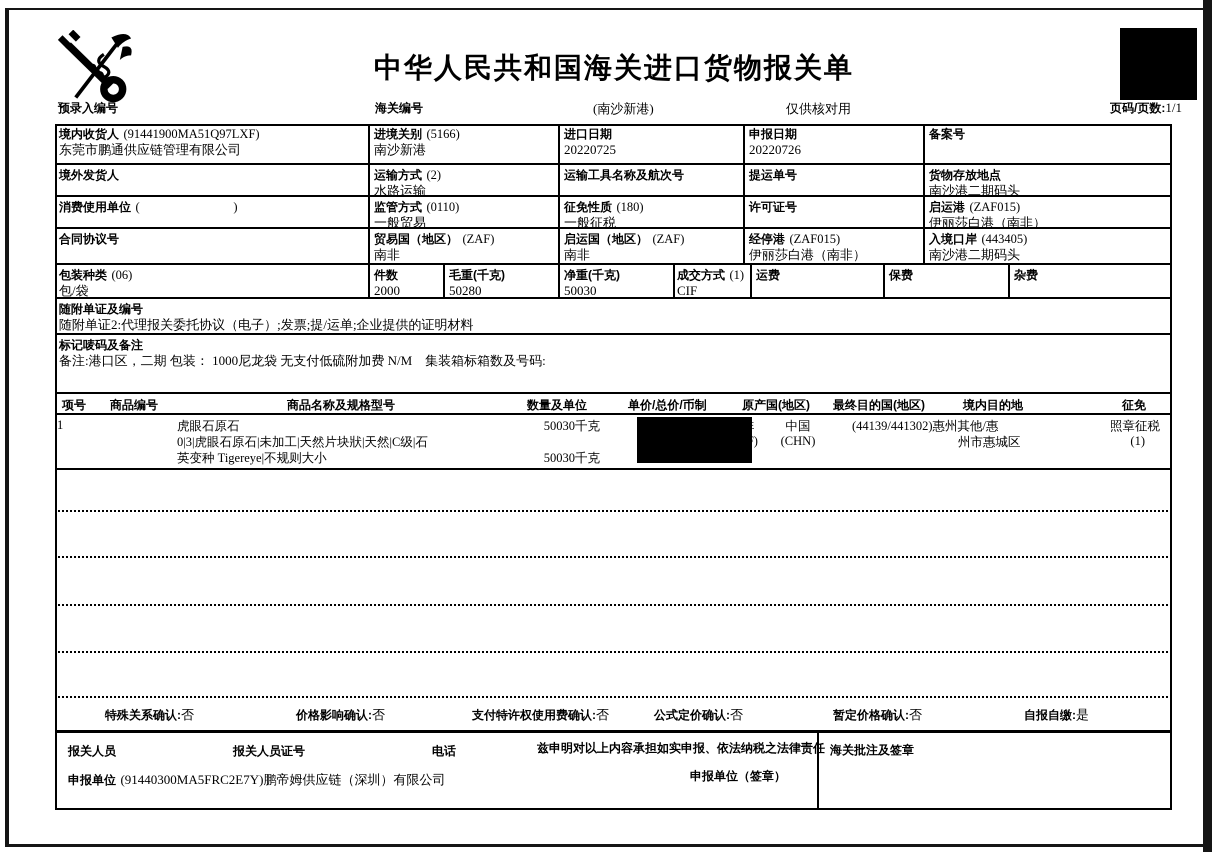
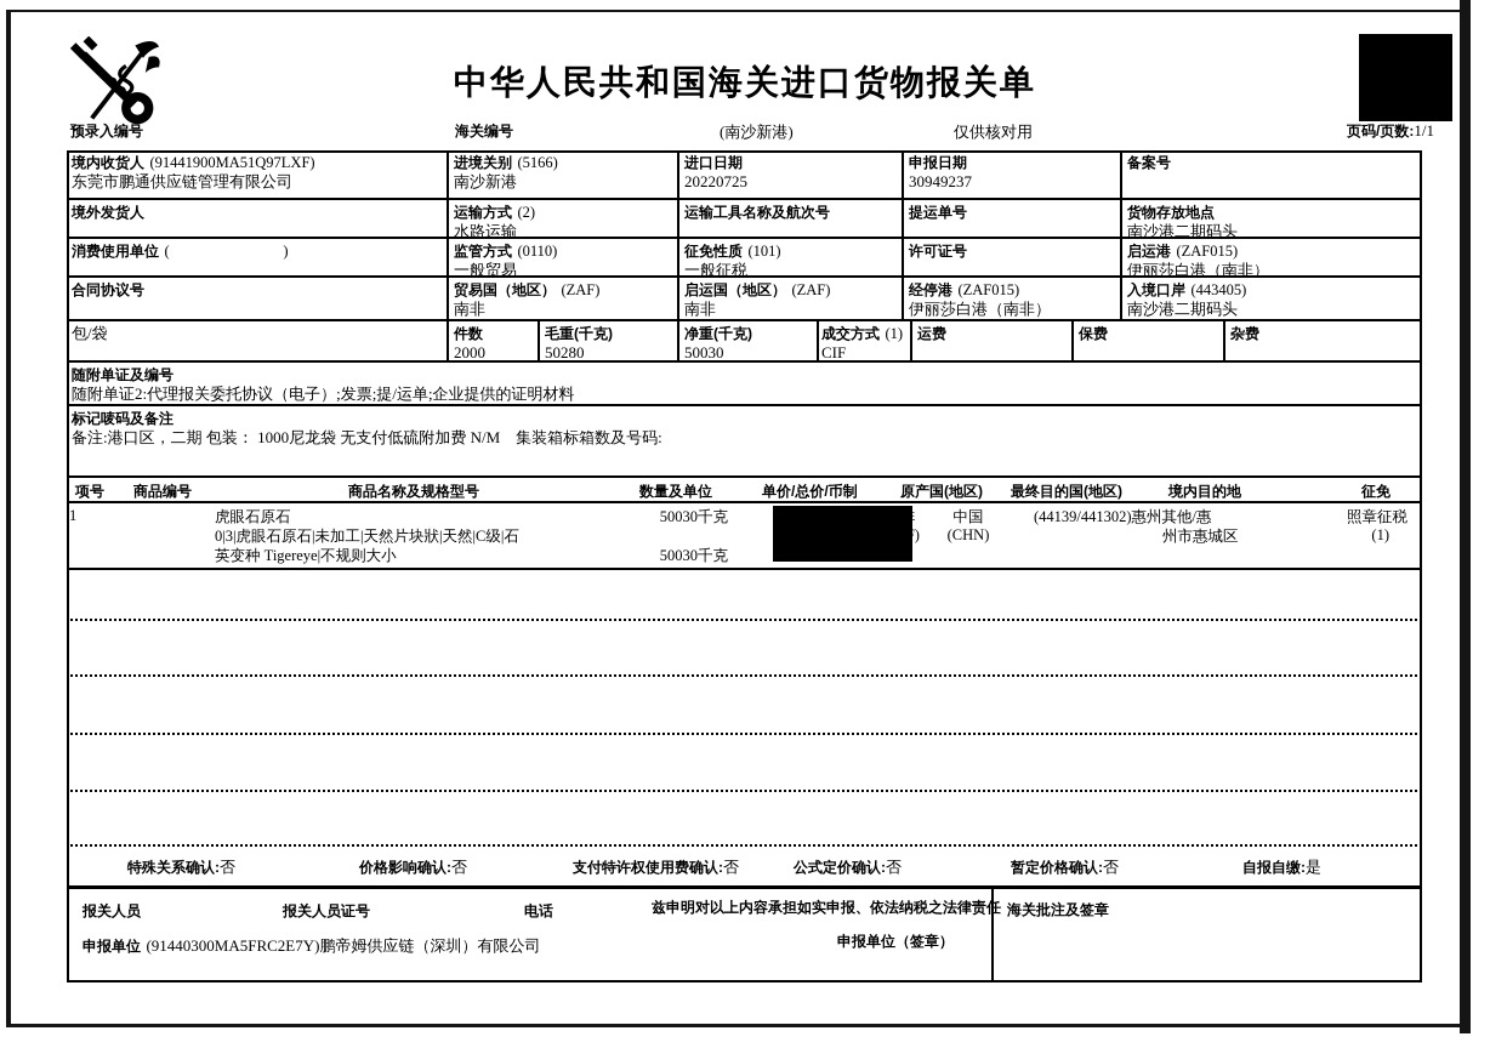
  中华人民共和国海关进口货物报关单
  预录入编号
  海关编号
  (南沙新港)
  仅供核对用
  页码/页数:1/1
  境内收货人 (91441900MA51Q97LXF)
  东莞市鹏通供应链管理有限公司
  进境关别 (5166)
  南沙新港
  进口日期
  20220725
  申报日期
- 20220726
+ 30949237
  备案号
  境外发货人
  运输方式 (2)
  水路运输
  运输工具名称及航次号
  提运单号
  货物存放地点
  南沙港二期码头
  消费使用单位 ( )
  监管方式 (0110)
  一般贸易
- 征免性质 (180)
+ 征免性质 (101)
  一般征税
  许可证号
  启运港 (ZAF015)
  伊丽莎白港（南非）
  合同协议号
  贸易国（地区） (ZAF)
  南非
  启运国（地区） (ZAF)
  南非
  经停港 (ZAF015)
  伊丽莎白港（南非）
  入境口岸 (443405)
  南沙港二期码头
- 包装种类 (06)
  包/袋
  件数
  2000
  毛重(千克)
  50280
  净重(千克)
  50030
  成交方式 (1)
  CIF
  运费
  保费
  杂费
  随附单证及编号
  随附单证2:代理报关委托协议（电子）;发票;提/运单;企业提供的证明材料
  标记唛码及备注
  备注:港口区，二期 包装： 1000尼龙袋 无支付低硫附加费 N/M 集装箱标箱数及号码:
  项号
  商品编号
  商品名称及规格型号
  数量及单位
  单价/总价/币制
  原产国(地区)
  最终目的国(地区)
  境内目的地
  征免
  1
  虎眼石原石
  0|3|虎眼石原石|未加工|天然片块狀|天然|C级|石
  英变种 Tigereye|不规则大小
  50030千克
  50030千克
  南非
  (ZAF)
  中国
  (CHN)
  (44139/441302)惠州其他/惠
  州市惠城区
  照章征税
  (1)
  特殊关系确认:否
  价格影响确认:否
  支付特许权使用费确认:否
  公式定价确认:否
  暂定价格确认:否
  自报自缴:是
  报关人员
  报关人员证号
  电话
  申报单位 (91440300MA5FRC2E7Y)鹏帝姆供应链（深圳）有限公司
  兹申明对以上内容承担如实申报、依法纳税之法律责任
  申报单位（签章）
  海关批注及签章
